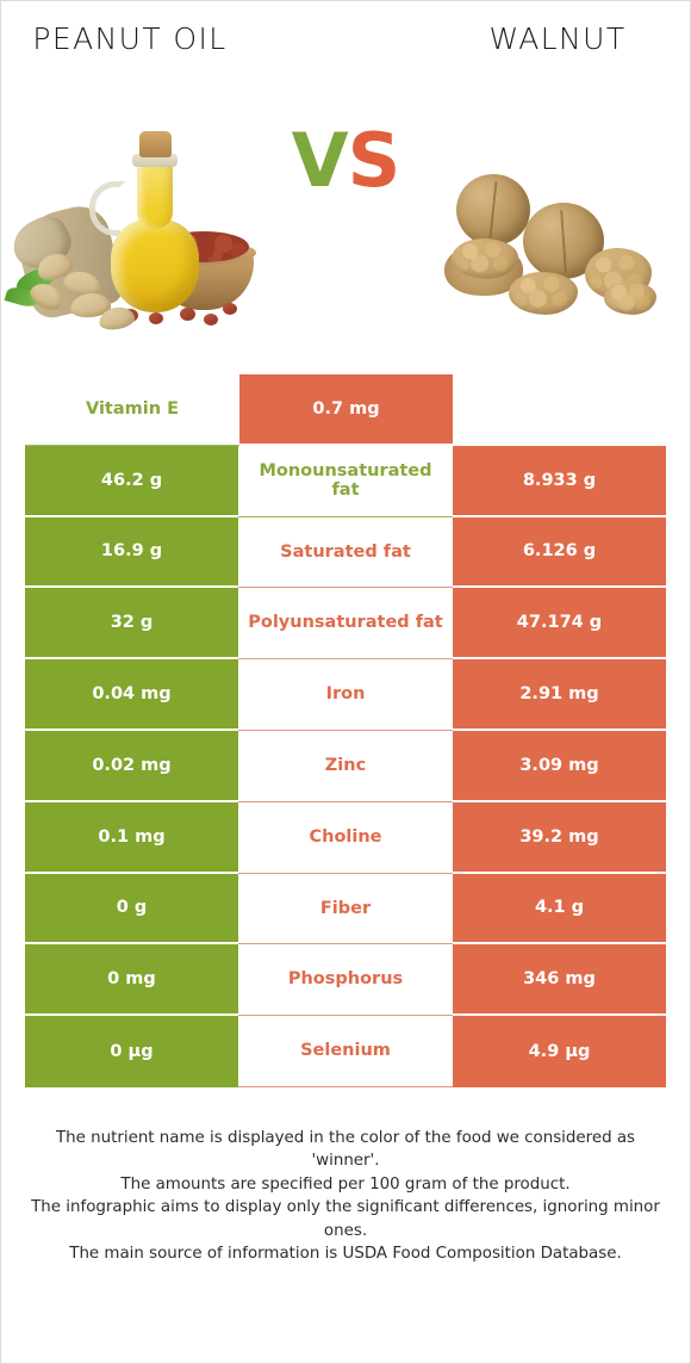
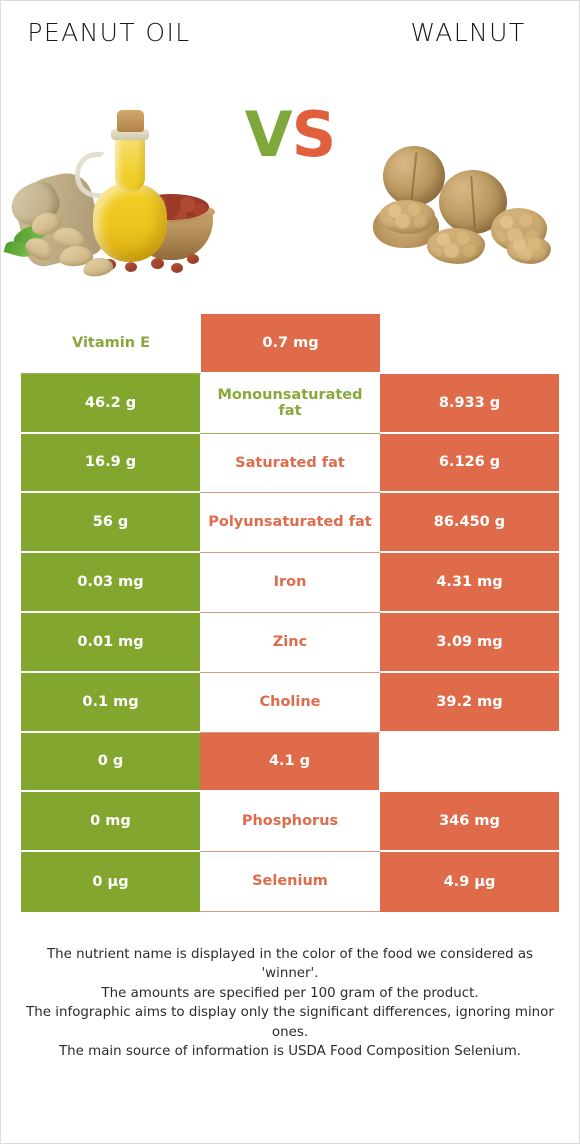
  PEANUT OIL
  WALNUT
  VS
  Vitamin E
  0.7 mg
  46.2 g
  Monounsaturated fat
  8.933 g
  16.9 g
  Saturated fat
  6.126 g
- 32 g
+ 56 g
  Polyunsaturated fat
- 47.174 g
+ 86.450 g
- 0.04 mg
+ 0.03 mg
  Iron
- 2.91 mg
+ 4.31 mg
- 0.02 mg
+ 0.01 mg
  Zinc
  3.09 mg
  0.1 mg
  Choline
  39.2 mg
  0 g
- Fiber
  4.1 g
  0 mg
  Phosphorus
  346 mg
  0 µg
  Selenium
  4.9 µg
  The nutrient name is displayed in the color of the food we considered as 'winner'.
  The amounts are specified per 100 gram of the product.
  The infographic aims to display only the significant differences, ignoring minor ones.
- The main source of information is USDA Food Composition Database.
+ The main source of information is USDA Food Composition Selenium.
